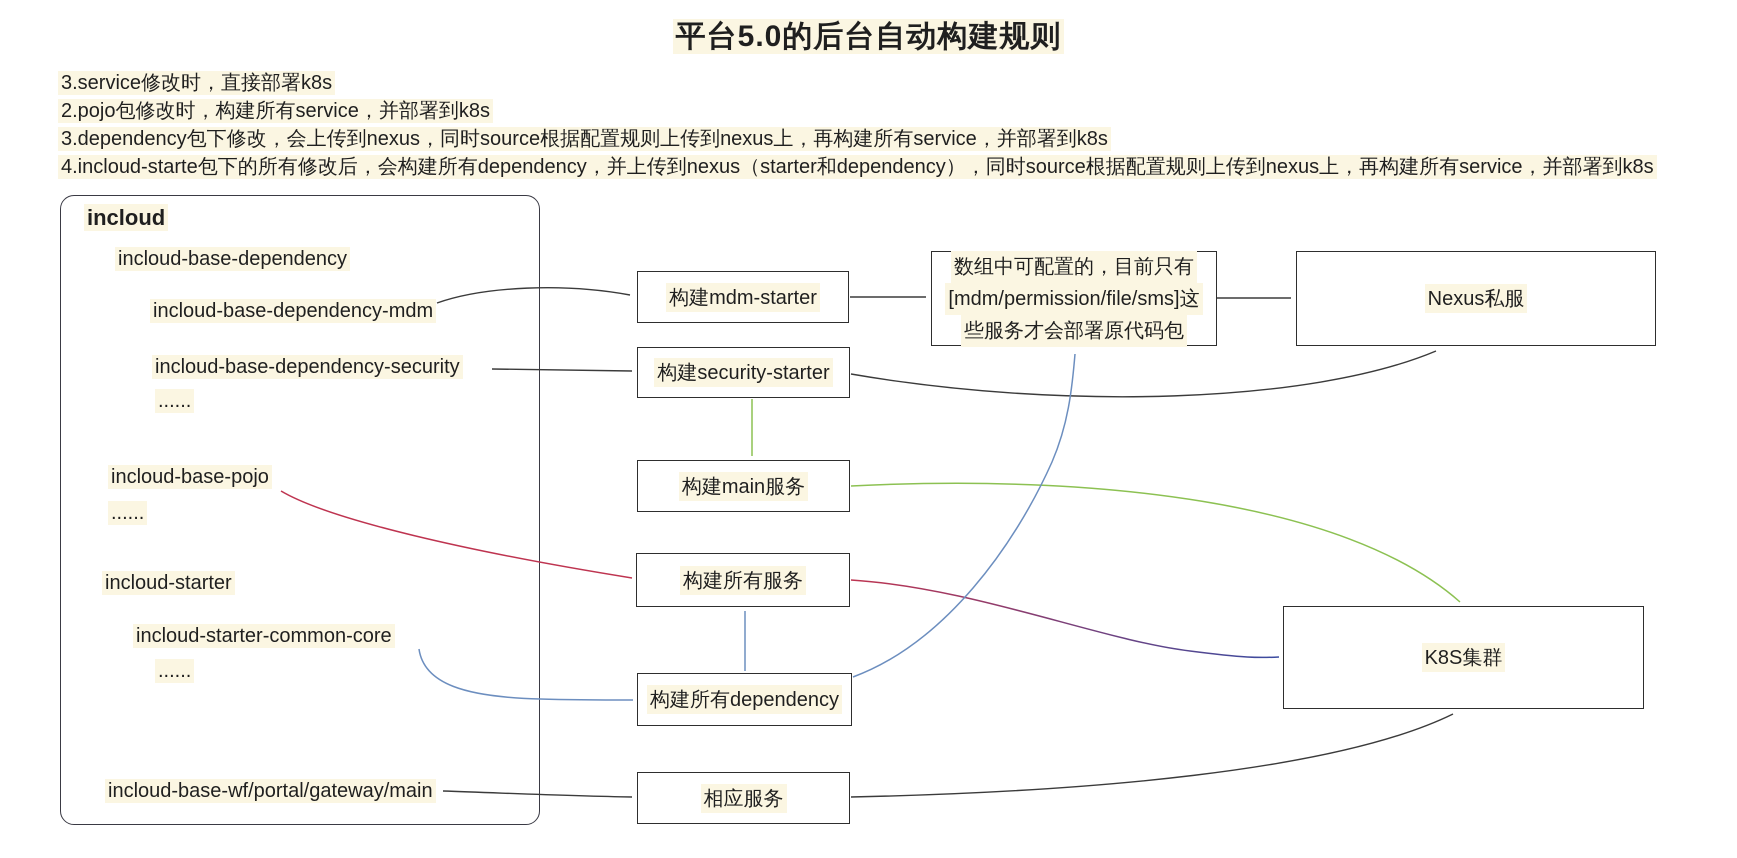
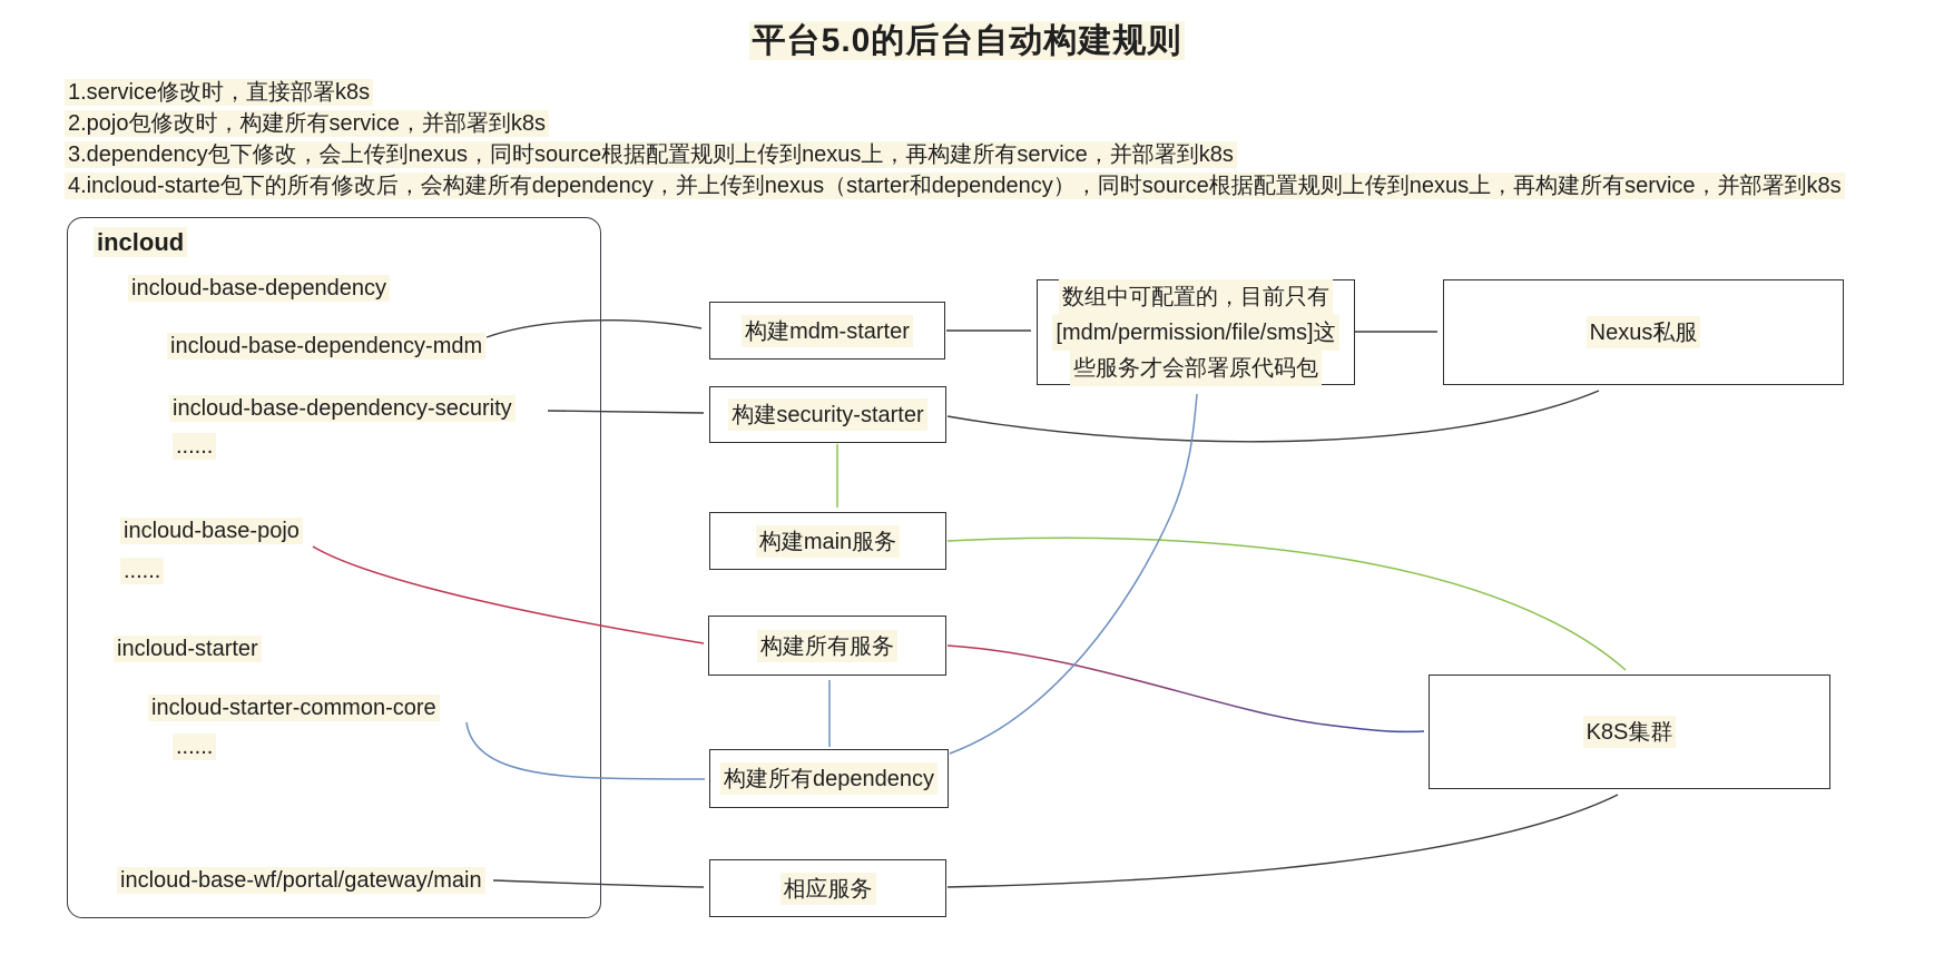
  平台5.0的后台自动构建规则
- 3.service修改时，直接部署k8s
+ 1.service修改时，直接部署k8s
  2.pojo包修改时，构建所有service，并部署到k8s
  3.dependency包下修改，会上传到nexus，同时source根据配置规则上传到nexus上，再构建所有service，并部署到k8s
  4.incloud-starte包下的所有修改后，会构建所有dependency，并上传到nexus（starter和dependency），同时source根据配置规则上传到nexus上，再构建所有service，并部署到k8s
  incloud
  incloud-base-dependency
  incloud-base-dependency-mdm
  incloud-base-dependency-security
  ......
  incloud-base-pojo
  ......
  incloud-starter
  incloud-starter-common-core
  ......
  incloud-base-wf/portal/gateway/main
  构建mdm-starter
  构建security-starter
  构建main服务
  构建所有服务
  构建所有dependency
  相应服务
  数组中可配置的，目前只有
  [mdm/permission/file/sms]这
  些服务才会部署原代码包
  Nexus私服
  K8S集群
